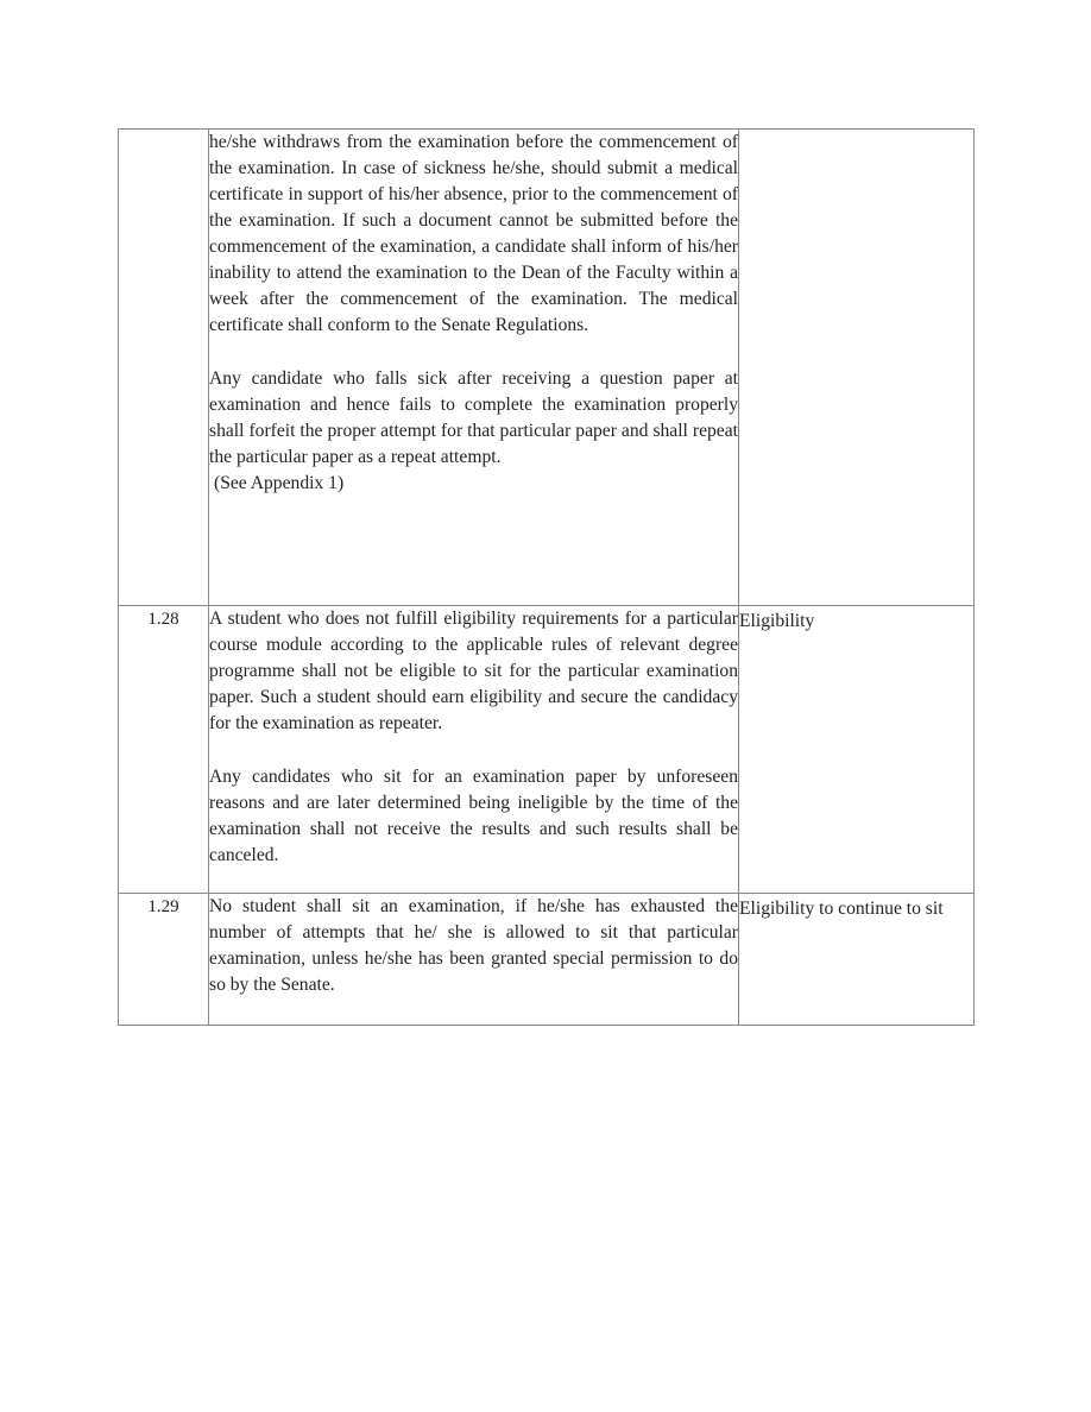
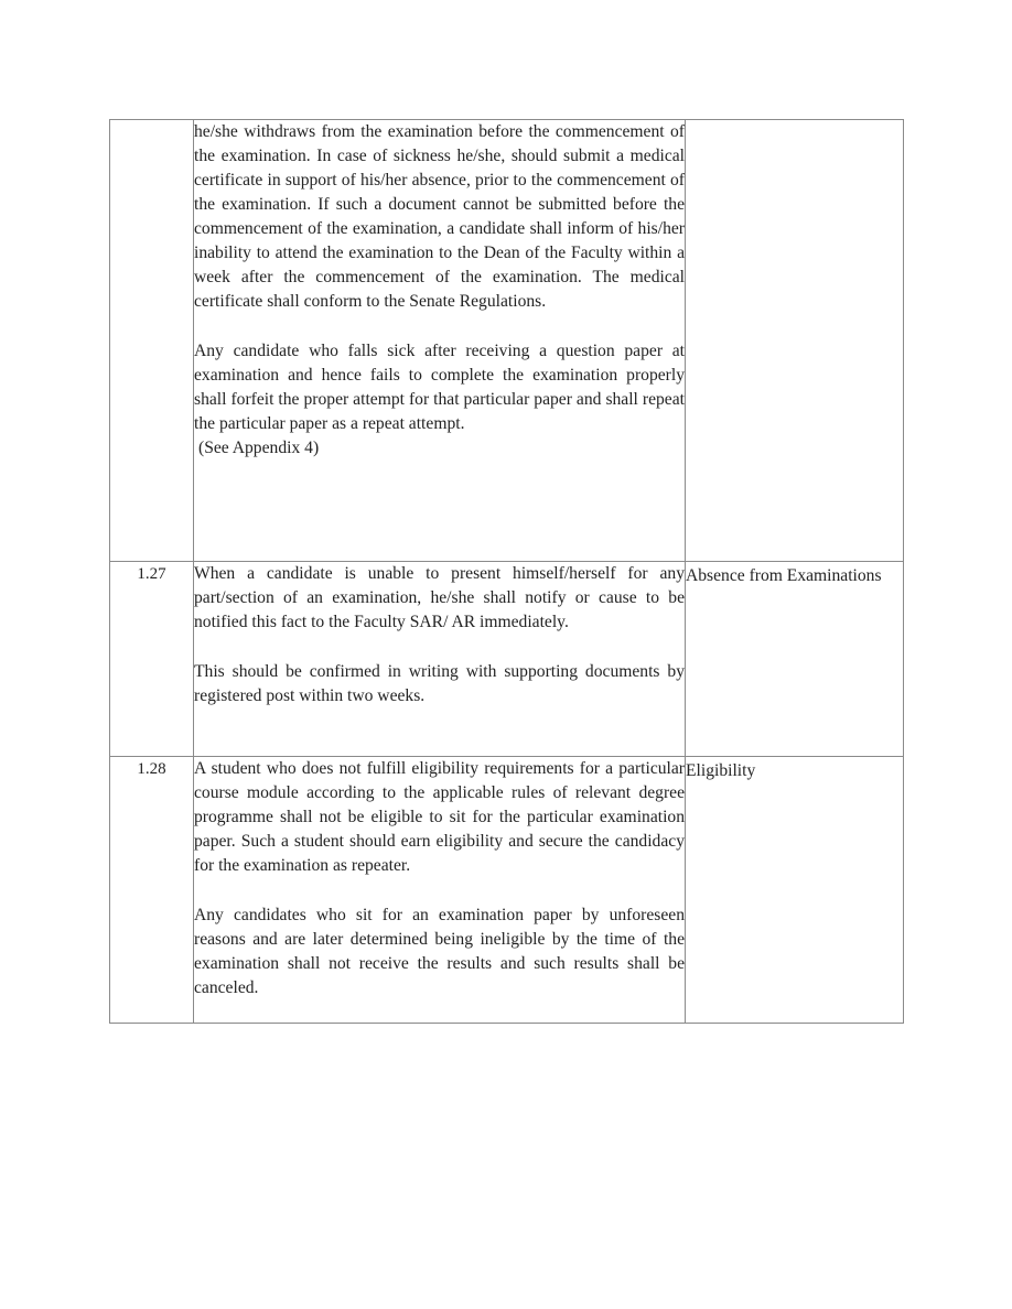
- 	he/she withdraws from the examination before the commencement of the examination. In case of sickness he/she, should submit a medical certificate in support of his/her absence, prior to the commencement of the examination. If such a document cannot be submitted before the commencement of the examination, a candidate shall inform of his/her inability to attend the examination to the Dean of the Faculty within a week after the commencement of the examination. The medical certificate shall conform to the Senate Regulations. Any candidate who falls sick after receiving a question paper at examination and hence fails to complete the examination properly shall forfeit the proper attempt for that particular paper and shall repeat the particular paper as a repeat attempt. (See Appendix 1)
+ 	he/she withdraws from the examination before the commencement of the examination. In case of sickness he/she, should submit a medical certificate in support of his/her absence, prior to the commencement of the examination. If such a document cannot be submitted before the commencement of the examination, a candidate shall inform of his/her inability to attend the examination to the Dean of the Faculty within a week after the commencement of the examination. The medical certificate shall conform to the Senate Regulations. Any candidate who falls sick after receiving a question paper at examination and hence fails to complete the examination properly shall forfeit the proper attempt for that particular paper and shall repeat the particular paper as a repeat attempt. (See Appendix 4)
+ 1.27	When a candidate is unable to present himself/herself for any part/section of an examination, he/she shall notify or cause to be notified this fact to the Faculty SAR/ AR immediately. This should be confirmed in writing with supporting documents by registered post within two weeks.	Absence from Examinations
  1.28	A student who does not fulfill eligibility requirements for a particular course module according to the applicable rules of relevant degree programme shall not be eligible to sit for the particular examination paper. Such a student should earn eligibility and secure the candidacy for the examination as repeater. Any candidates who sit for an examination paper by unforeseen reasons and are later determined being ineligible by the time of the examination shall not receive the results and such results shall be canceled.	Eligibility
- 1.29	No student shall sit an examination, if he/she has exhausted the number of attempts that he/ she is allowed to sit that particular examination, unless he/she has been granted special permission to do so by the Senate.	Eligibility to continue to sit
